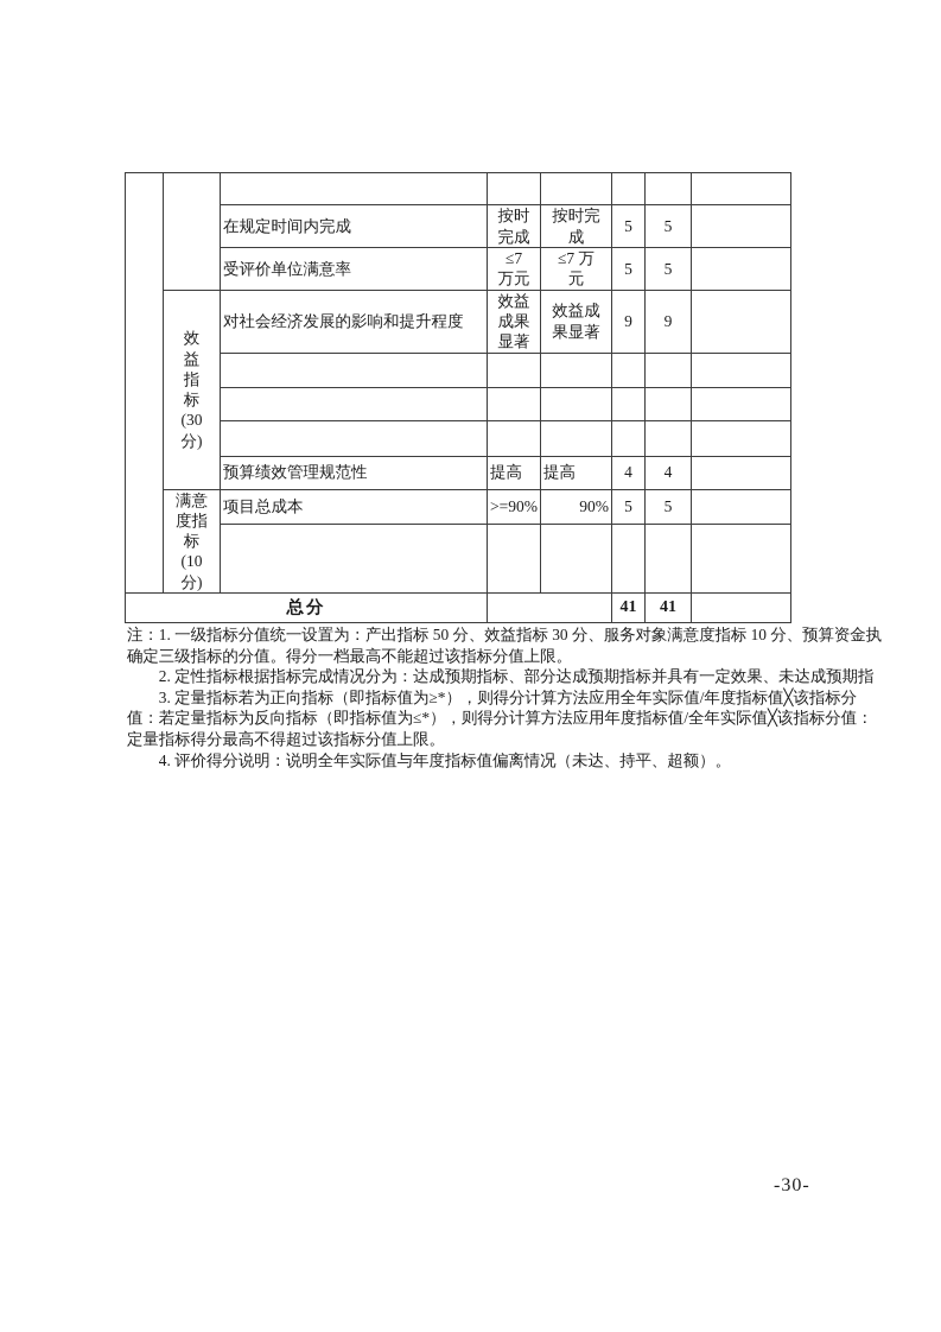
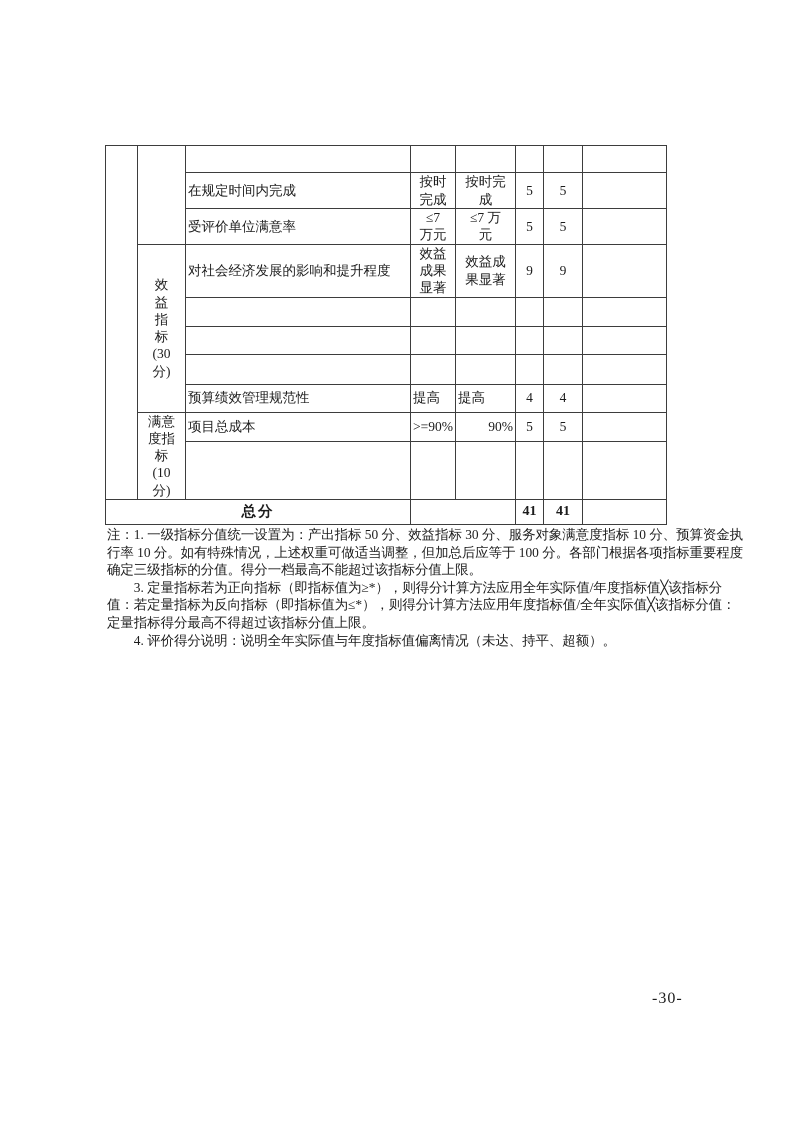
  在规定时间内完成	按时 完成	按时完 成	5	5
  受评价单位满意率	≤7 万元	≤7 万 元	5	5
  效 益 指 标 (30 分)	对社会经济发展的影响和提升程度	效益 成果 显著	效益成 果显著	9	9
  预算绩效管理规范性	提高	提高	4	4
  满意 度指 标 (10 分)	项目总成本	>=90%	90%	5	5
  总分		41	41
  注：1. 一级指标分值统一设置为：产出指标 50 分、效益指标 30 分、服务对象满意度指标 10 分、预算资金执
+ 行率 10 分。如有特殊情况，上述权重可做适当调整，但加总后应等于 100 分。各部门根据各项指标重要程度
  确定三级指标的分值。得分一档最高不能超过该指标分值上限。
- 2. 定性指标根据指标完成情况分为：达成预期指标、部分达成预期指标并具有一定效果、未达成预期指
  3. 定量指标若为正向指标（即指标值为≥*），则得分计算方法应用全年实际值/年度指标值╳该指标分
  值：若定量指标为反向指标（即指标值为≤*），则得分计算方法应用年度指标值/全年实际值╳该指标分值：
  定量指标得分最高不得超过该指标分值上限。
  4. 评价得分说明：说明全年实际值与年度指标值偏离情况（未达、持平、超额）。
  -30-
